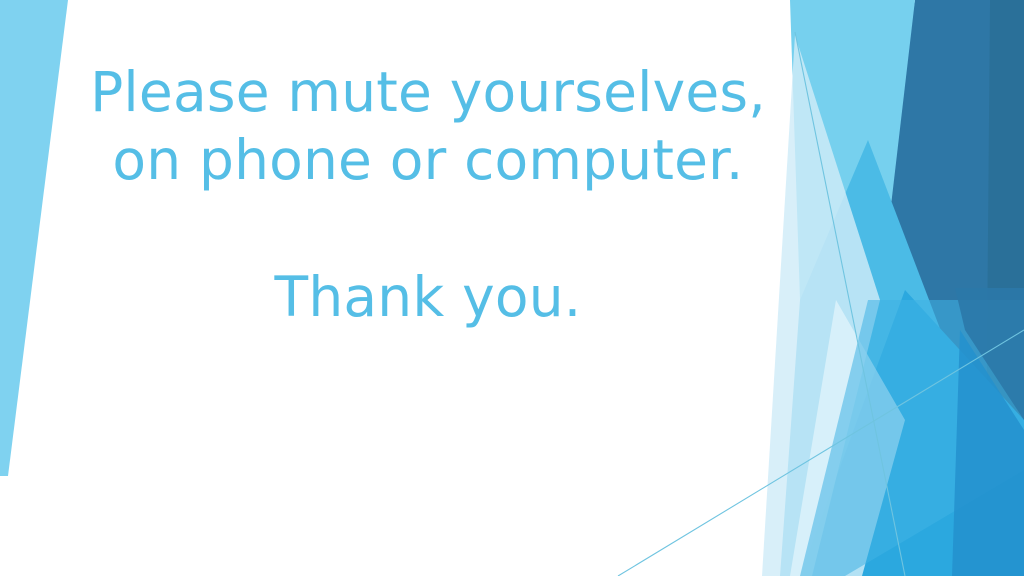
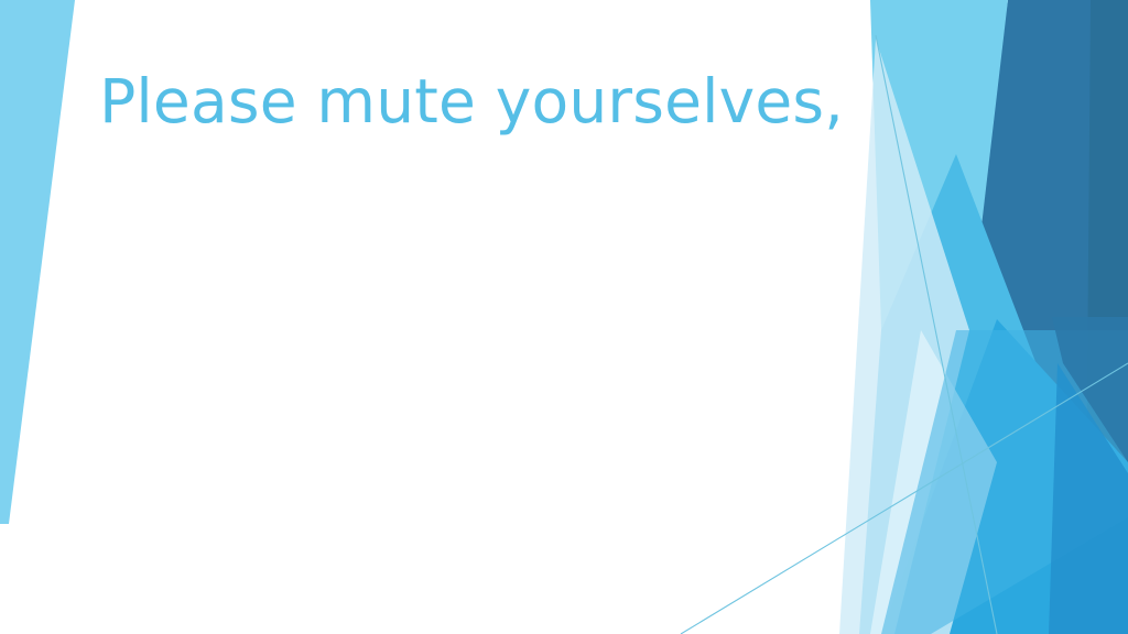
  Please mute yourselves,
- on phone or computer.
- Thank you.
